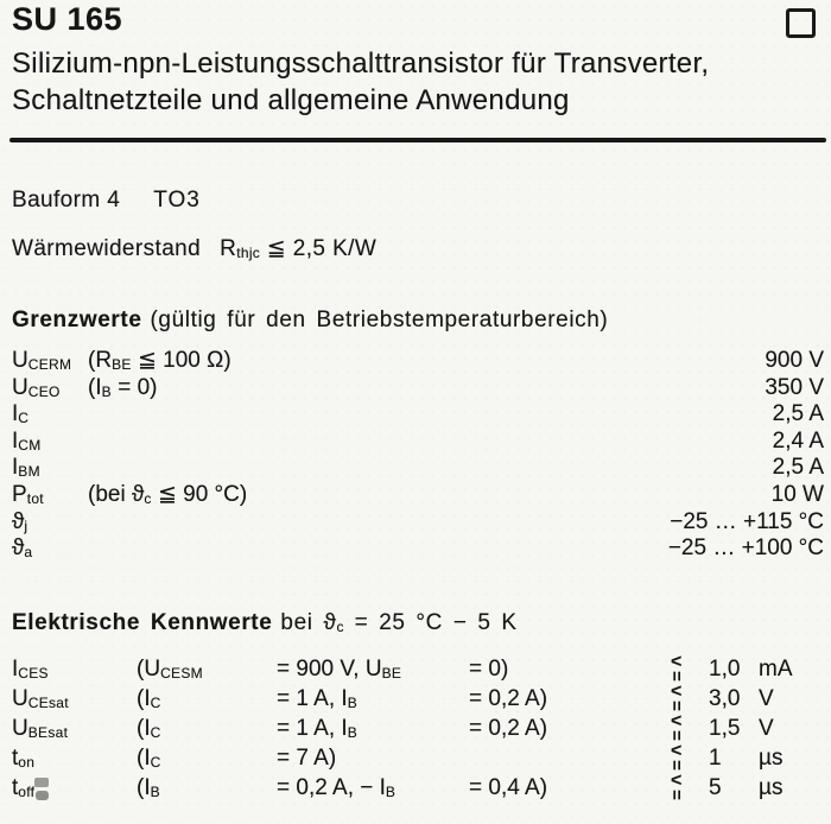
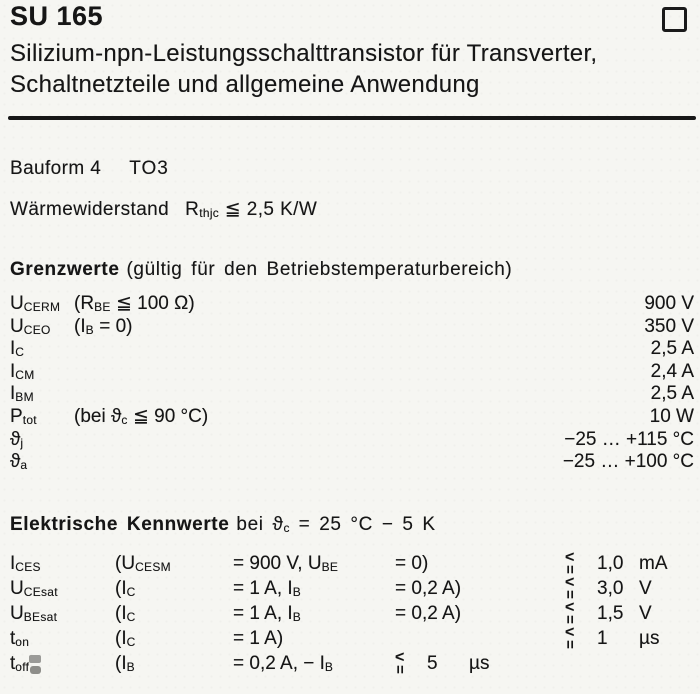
  SU 165
  Silizium-npn-Leistungsschalttransistor für Transverter,
  Schaltnetzteile und allgemeine Anwendung
  Bauform 4 TO3
  Wärmewiderstand Rthjc ≦ 2,5 K/W
  Grenzwerte (gültig für den Betriebstemperaturbereich)
  UCERM
  (RBE ≦ 100 Ω)
  900 V
  UCEO
  (IB = 0)
  350 V
  IC
  2,5 A
  ICM
  2,4 A
  IBM
  2,5 A
  Ptot
  (bei ϑc ≦ 90 °C)
  10 W
  ϑj
  −25 … +115 °C
  ϑa
  −25 … +100 °C
  Elektrische Kennwerte bei ϑc = 25 °C − 5 K
  ICES
  (UCESM
  = 900 V, UBE
  = 0)
  <
  1,0
  mA
  UCEsat
  (IC
  = 1 A, IB
  = 0,2 A)
  <
  3,0
  V
  UBEsat
  (IC
  = 1 A, IB
  = 0,2 A)
  <
  1,5
  V
  ton
  (IC
- = 7 A)
+ = 1 A)
  <
  1
  µs
  toff
  (IB
  = 0,2 A, − IB
- = 0,4 A)
  <
  5
  µs
